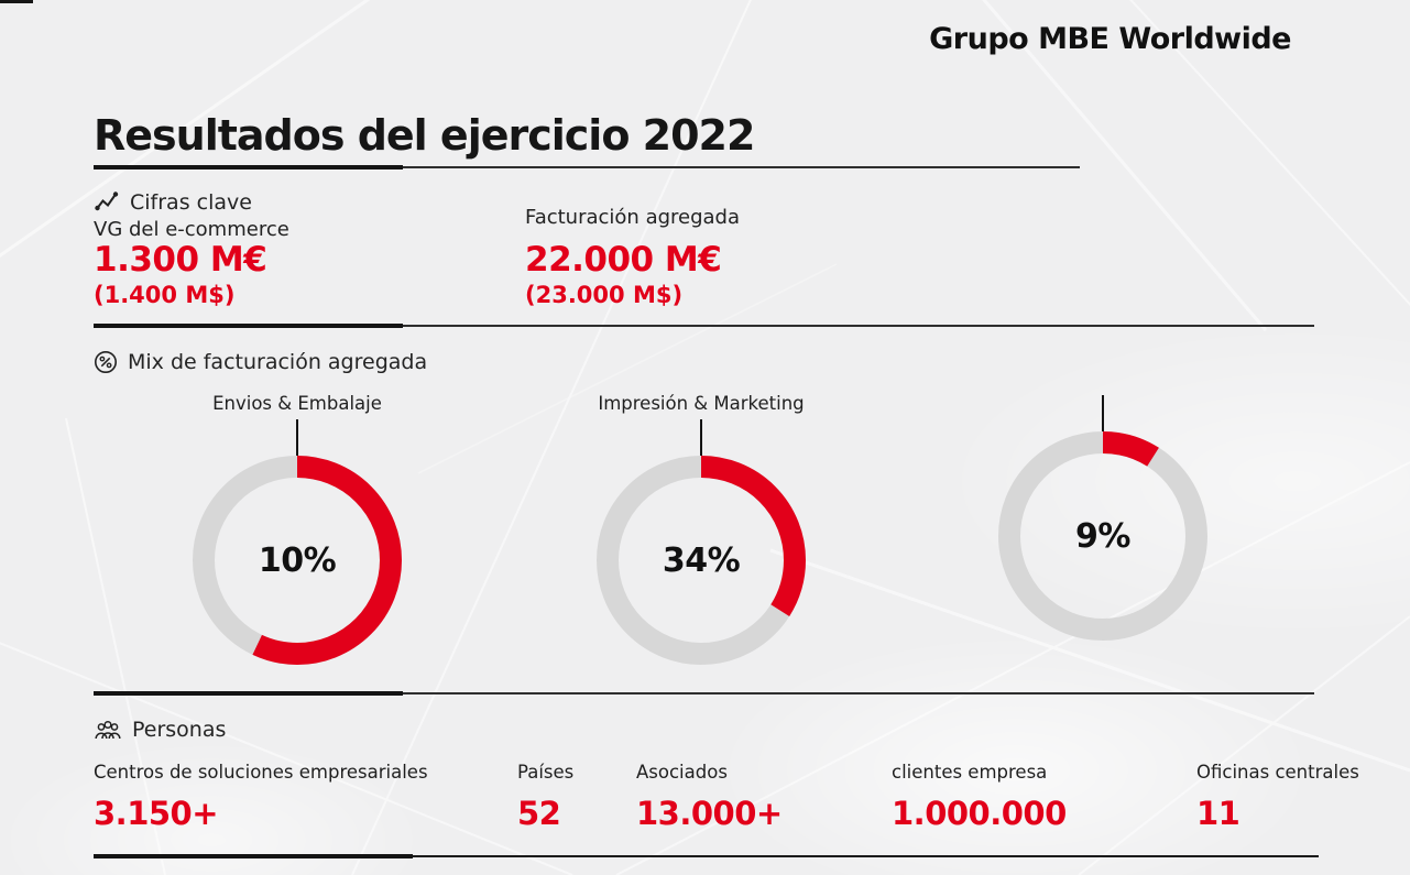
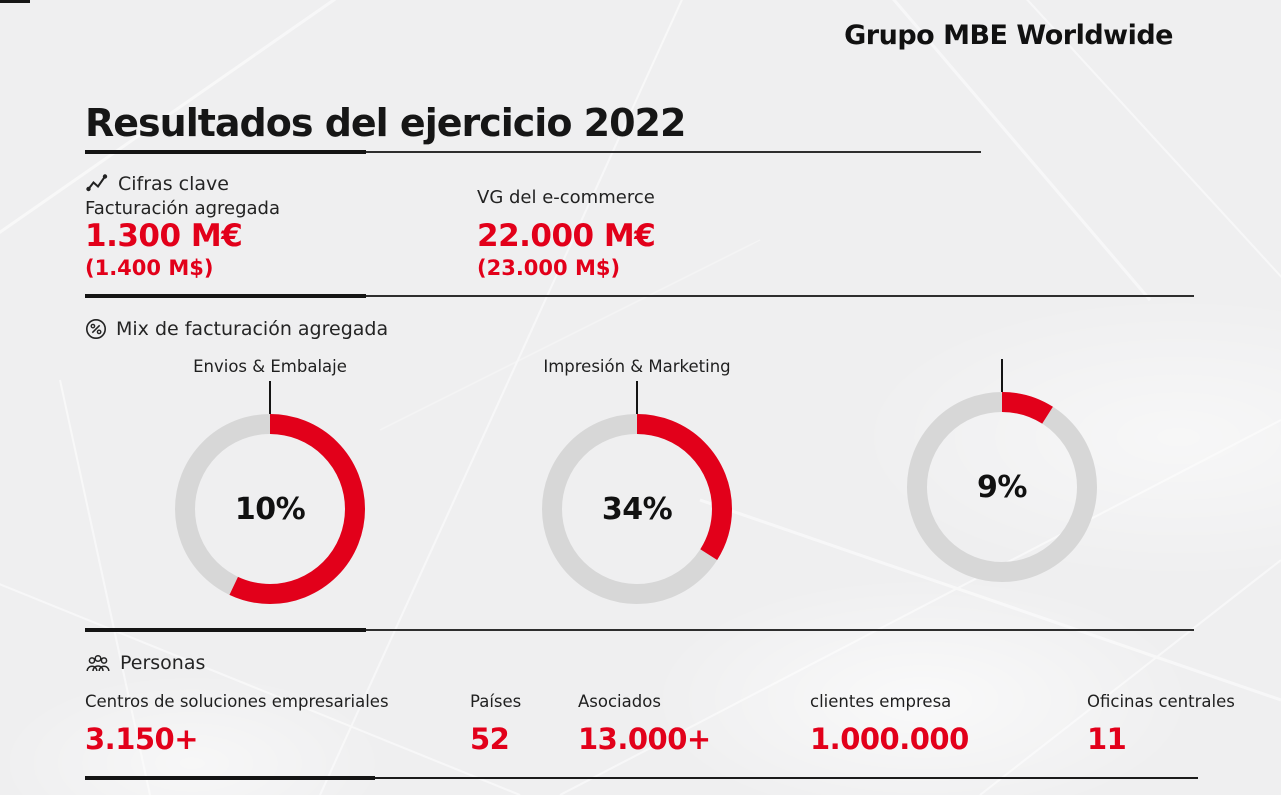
  Grupo MBE Worldwide
  Resultados del ejercicio 2022
  Cifras clave
- VG del e-commerce
+ Facturación agregada
  1.300 M€
  (1.400 M$)
- Facturación agregada
+ VG del e-commerce
  22.000 M€
  (23.000 M$)
  Mix de facturación agregada
  Envios & Embalaje
  10%
  Impresión & Marketing
  34%
  9%
  Personas
  Centros de soluciones empresariales
  3.150+
  Países
  52
  Asociados
  13.000+
  clientes empresa
  1.000.000
  Oficinas centrales
  11
